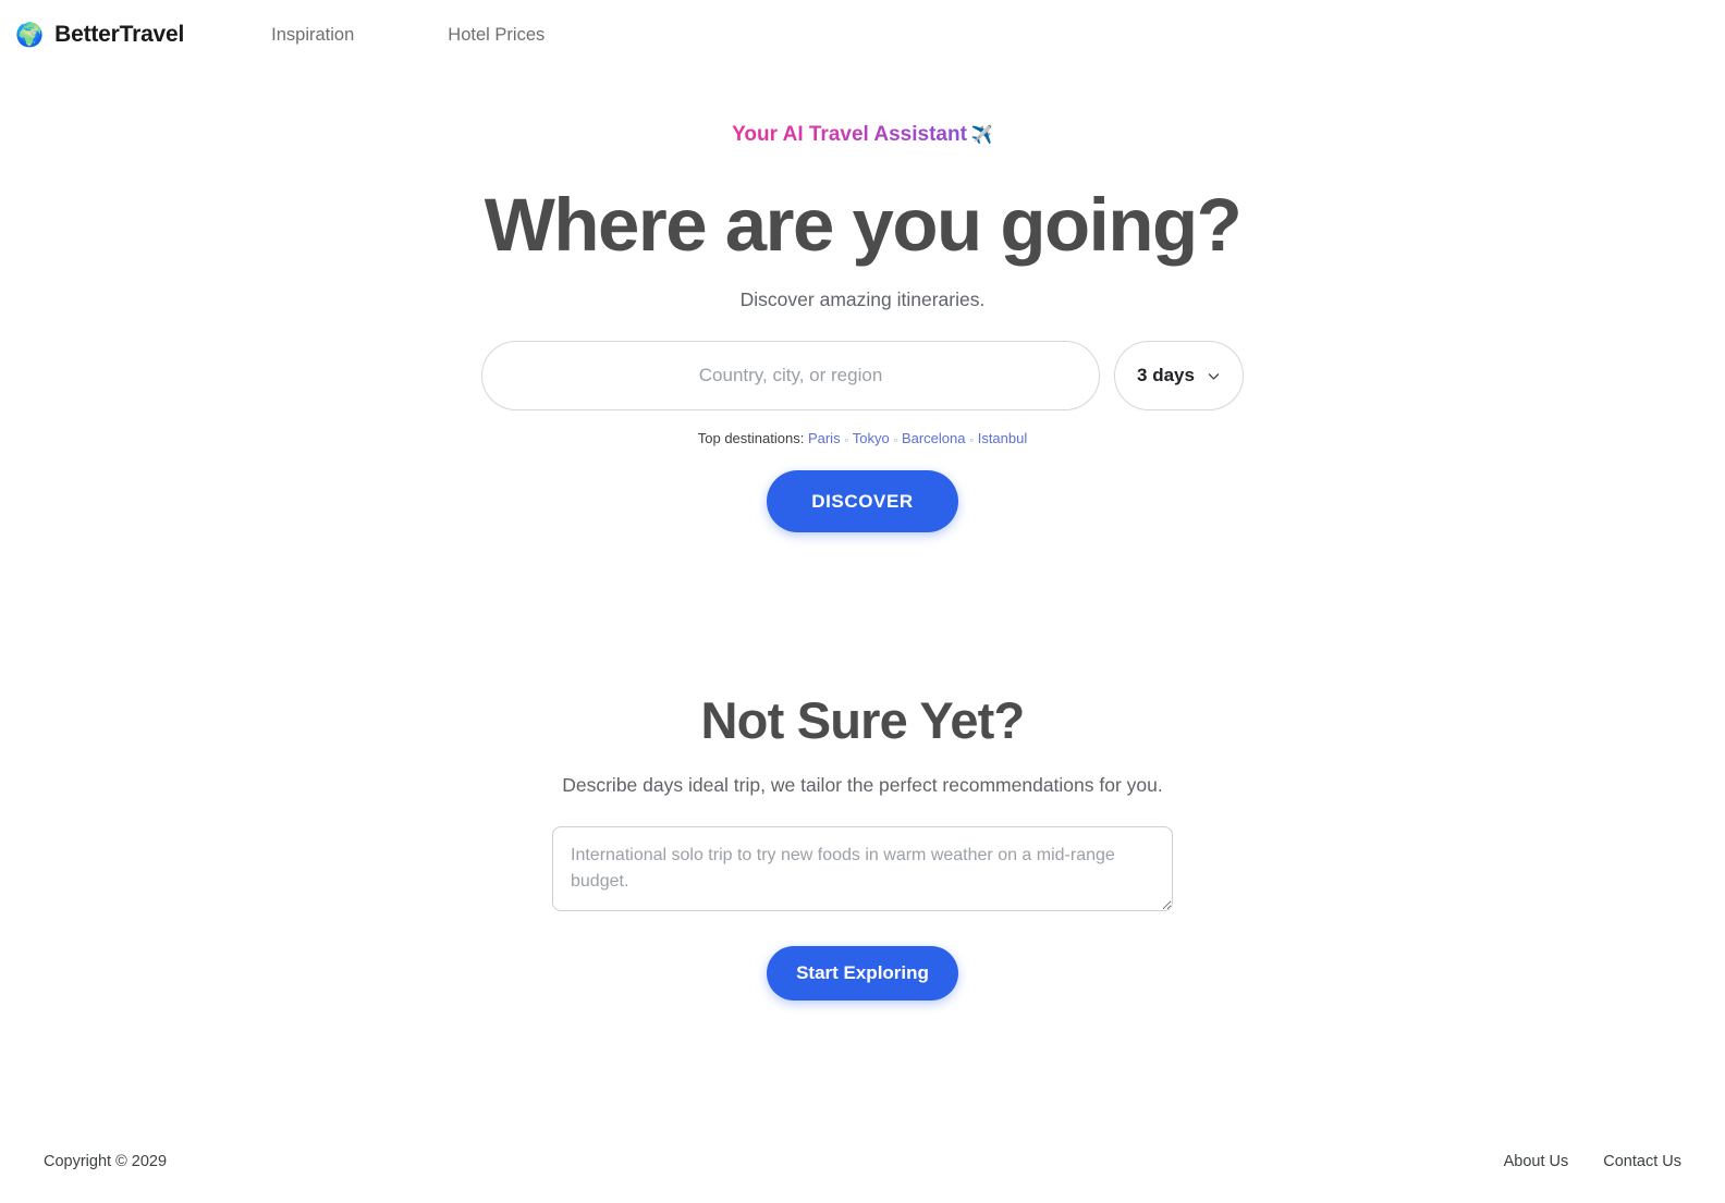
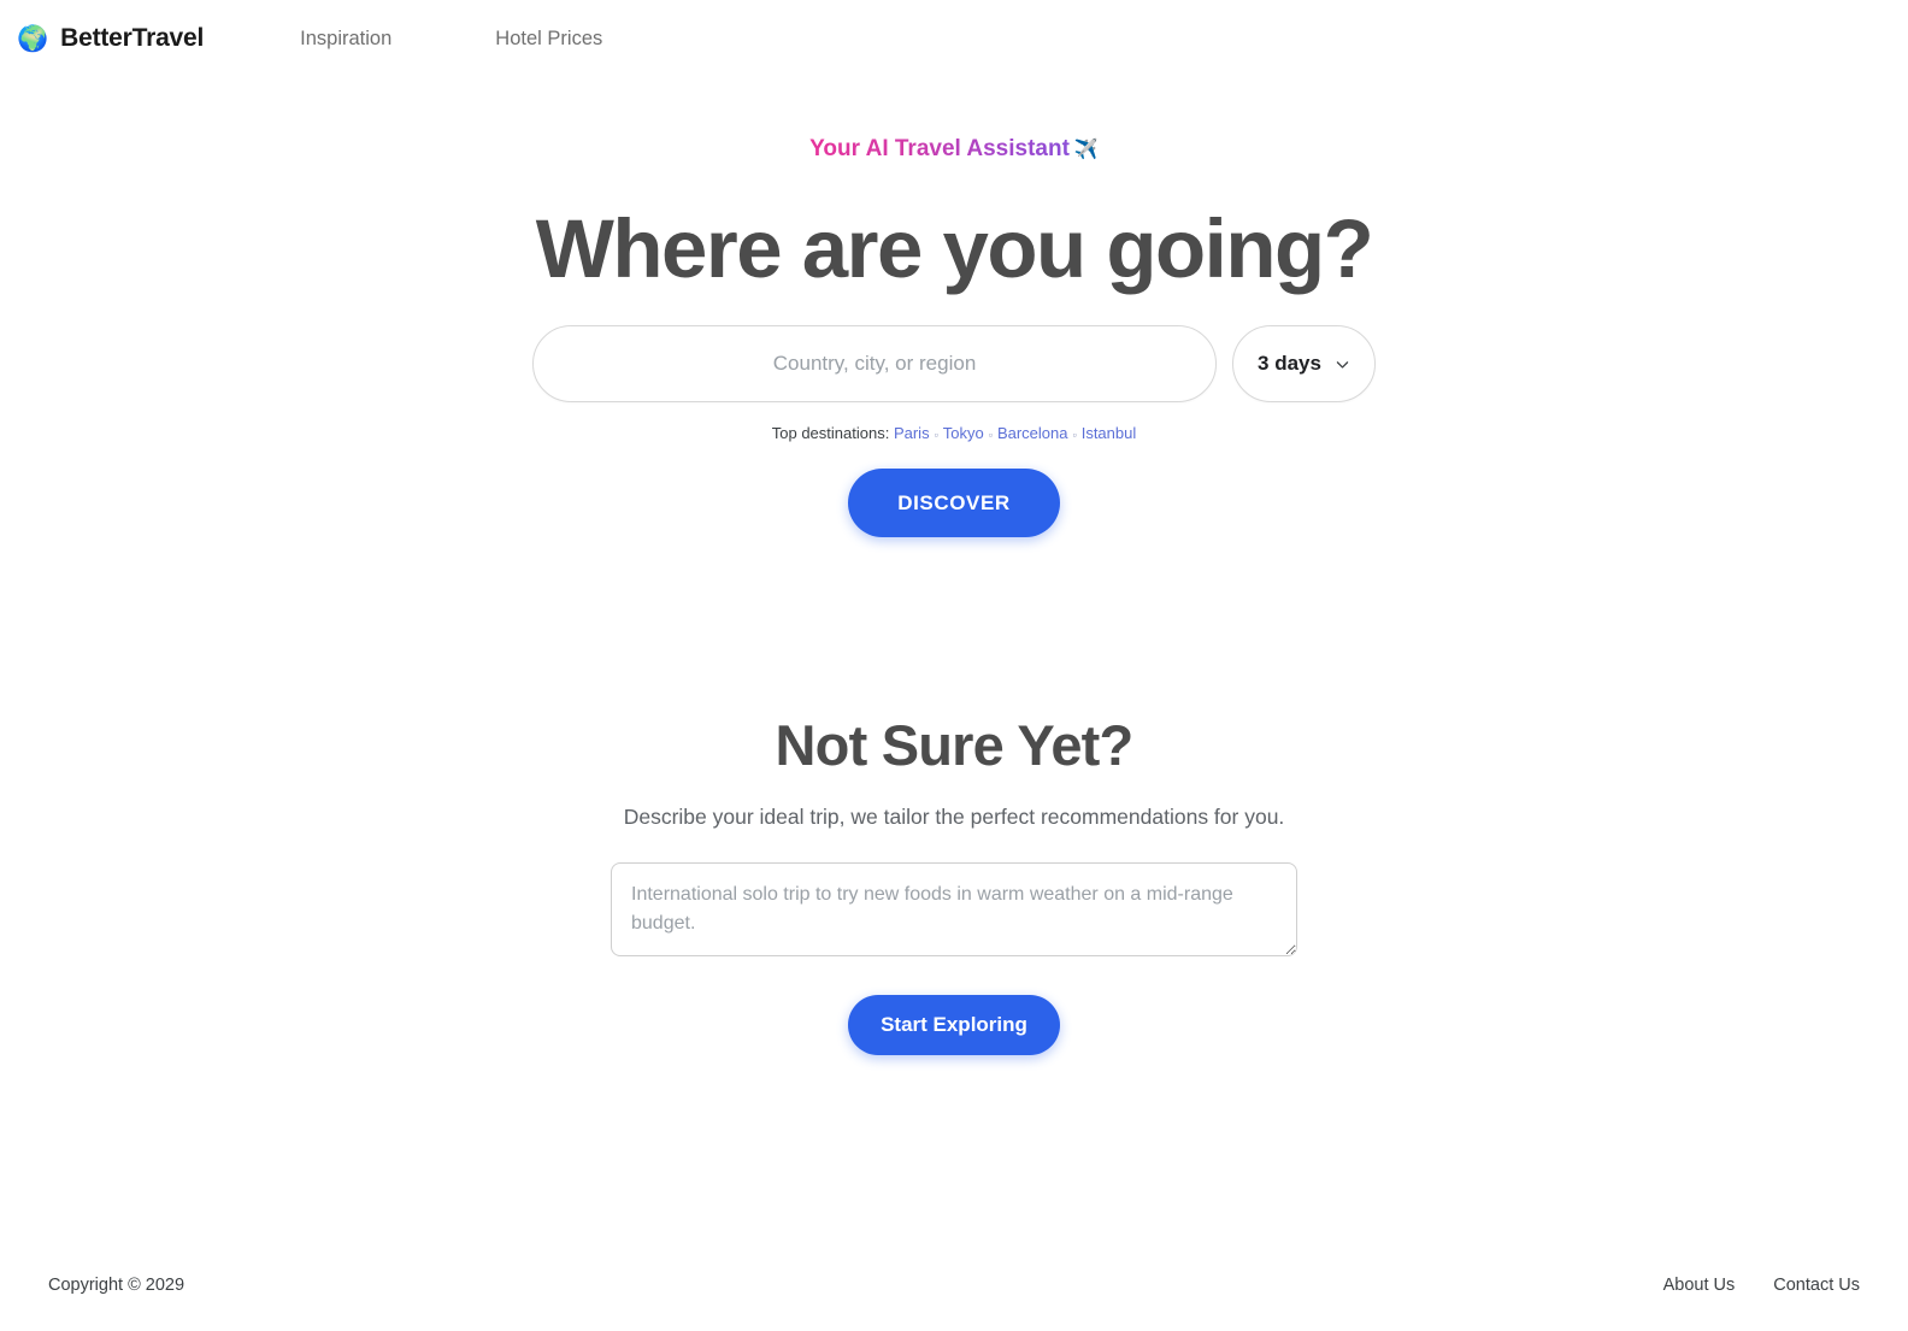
  🌍
  BetterTravel
  Inspiration
  Hotel Prices
  Your AI Travel Assistant ✈️
  Where are you going?
- Discover amazing itineraries.
  Country, city, or region
  3 days
  Top destinations: Paris ▫ Tokyo ▫ Barcelona ▫ Istanbul
  DISCOVER
  Not Sure Yet?
- Describe days ideal trip, we tailor the perfect recommendations for you.
+ Describe your ideal trip, we tailor the perfect recommendations for you.
  Start Exploring
  Copyright © 2029
  About Us
  Contact Us
